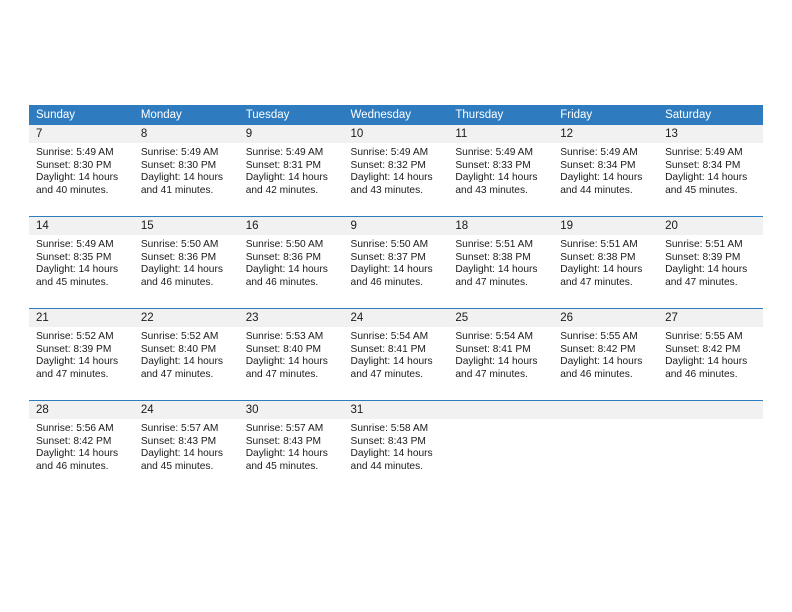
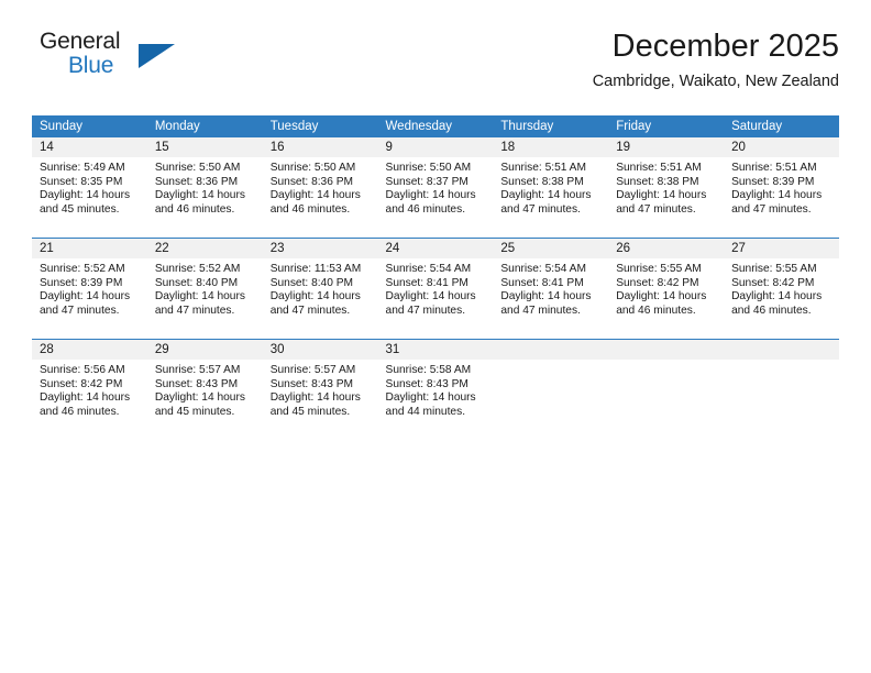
+ General
+ Blue
+ December 2025
+ Cambridge, Waikato, New Zealand
  Sunday	Monday	Tuesday	Wednesday	Thursday	Friday	Saturday
- 7Sunrise: 5:49 AMSunset: 8:30 PMDaylight: 14 hoursand 40 minutes.	8Sunrise: 5:49 AMSunset: 8:30 PMDaylight: 14 hoursand 41 minutes.	9Sunrise: 5:49 AMSunset: 8:31 PMDaylight: 14 hoursand 42 minutes.	10Sunrise: 5:49 AMSunset: 8:32 PMDaylight: 14 hoursand 43 minutes.	11Sunrise: 5:49 AMSunset: 8:33 PMDaylight: 14 hoursand 43 minutes.	12Sunrise: 5:49 AMSunset: 8:34 PMDaylight: 14 hoursand 44 minutes.	13Sunrise: 5:49 AMSunset: 8:34 PMDaylight: 14 hoursand 45 minutes.
  14Sunrise: 5:49 AMSunset: 8:35 PMDaylight: 14 hoursand 45 minutes.	15Sunrise: 5:50 AMSunset: 8:36 PMDaylight: 14 hoursand 46 minutes.	16Sunrise: 5:50 AMSunset: 8:36 PMDaylight: 14 hoursand 46 minutes.	9Sunrise: 5:50 AMSunset: 8:37 PMDaylight: 14 hoursand 46 minutes.	18Sunrise: 5:51 AMSunset: 8:38 PMDaylight: 14 hoursand 47 minutes.	19Sunrise: 5:51 AMSunset: 8:38 PMDaylight: 14 hoursand 47 minutes.	20Sunrise: 5:51 AMSunset: 8:39 PMDaylight: 14 hoursand 47 minutes.
- 21Sunrise: 5:52 AMSunset: 8:39 PMDaylight: 14 hoursand 47 minutes.	22Sunrise: 5:52 AMSunset: 8:40 PMDaylight: 14 hoursand 47 minutes.	23Sunrise: 5:53 AMSunset: 8:40 PMDaylight: 14 hoursand 47 minutes.	24Sunrise: 5:54 AMSunset: 8:41 PMDaylight: 14 hoursand 47 minutes.	25Sunrise: 5:54 AMSunset: 8:41 PMDaylight: 14 hoursand 47 minutes.	26Sunrise: 5:55 AMSunset: 8:42 PMDaylight: 14 hoursand 46 minutes.	27Sunrise: 5:55 AMSunset: 8:42 PMDaylight: 14 hoursand 46 minutes.
+ 21Sunrise: 5:52 AMSunset: 8:39 PMDaylight: 14 hoursand 47 minutes.	22Sunrise: 5:52 AMSunset: 8:40 PMDaylight: 14 hoursand 47 minutes.	23Sunrise: 11:53 AMSunset: 8:40 PMDaylight: 14 hoursand 47 minutes.	24Sunrise: 5:54 AMSunset: 8:41 PMDaylight: 14 hoursand 47 minutes.	25Sunrise: 5:54 AMSunset: 8:41 PMDaylight: 14 hoursand 47 minutes.	26Sunrise: 5:55 AMSunset: 8:42 PMDaylight: 14 hoursand 46 minutes.	27Sunrise: 5:55 AMSunset: 8:42 PMDaylight: 14 hoursand 46 minutes.
- 28Sunrise: 5:56 AMSunset: 8:42 PMDaylight: 14 hoursand 46 minutes.	24Sunrise: 5:57 AMSunset: 8:43 PMDaylight: 14 hoursand 45 minutes.	30Sunrise: 5:57 AMSunset: 8:43 PMDaylight: 14 hoursand 45 minutes.	31Sunrise: 5:58 AMSunset: 8:43 PMDaylight: 14 hoursand 44 minutes.
+ 28Sunrise: 5:56 AMSunset: 8:42 PMDaylight: 14 hoursand 46 minutes.	29Sunrise: 5:57 AMSunset: 8:43 PMDaylight: 14 hoursand 45 minutes.	30Sunrise: 5:57 AMSunset: 8:43 PMDaylight: 14 hoursand 45 minutes.	31Sunrise: 5:58 AMSunset: 8:43 PMDaylight: 14 hoursand 44 minutes.
